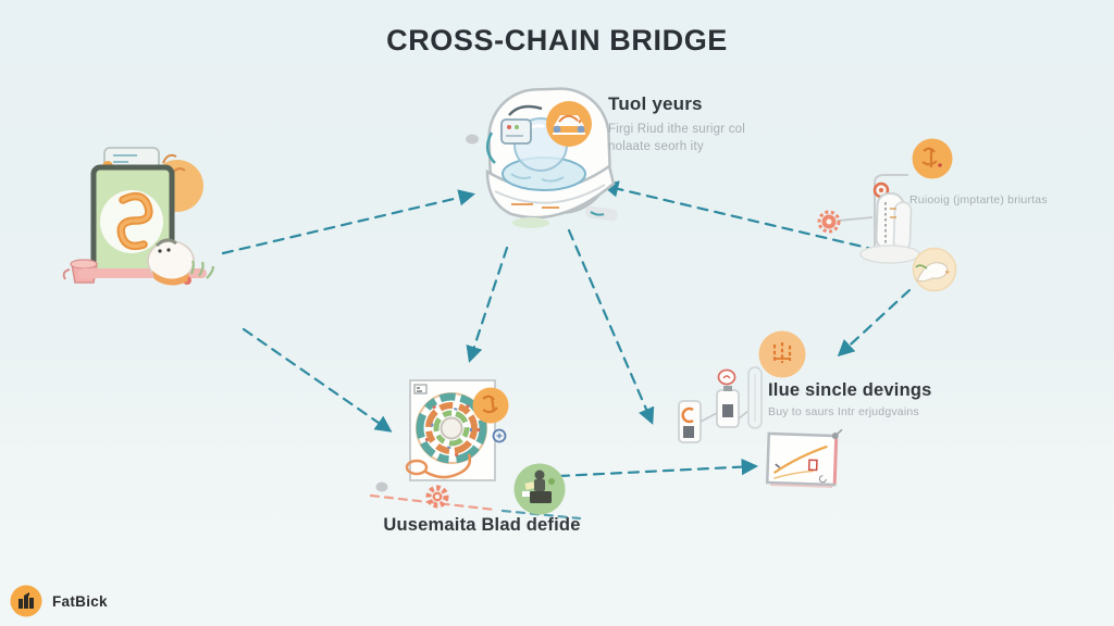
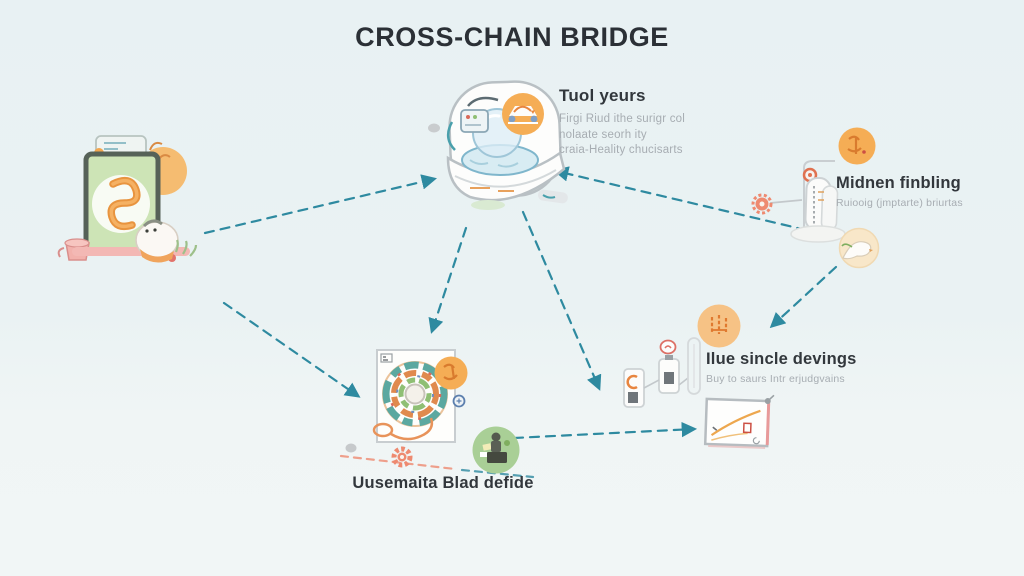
  CROSS-CHAIN BRIDGE
  Tuol yeurs
  Firgi Riud ithe surigr col
  nolaate seorh ity
+ craia-Heality chucisarts
+ Midnen finbling
  Ruiooig (jmptarte) briurtas
  Uusemaita Blad defide
  Ilue sincle devings
  Buy to saurs Intr erjudgvains
- FatBick
